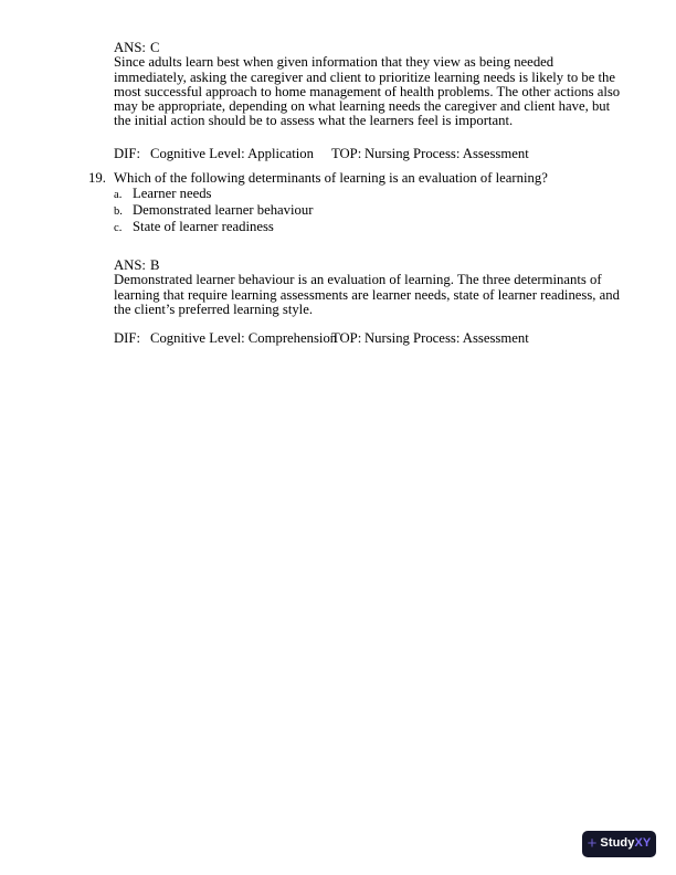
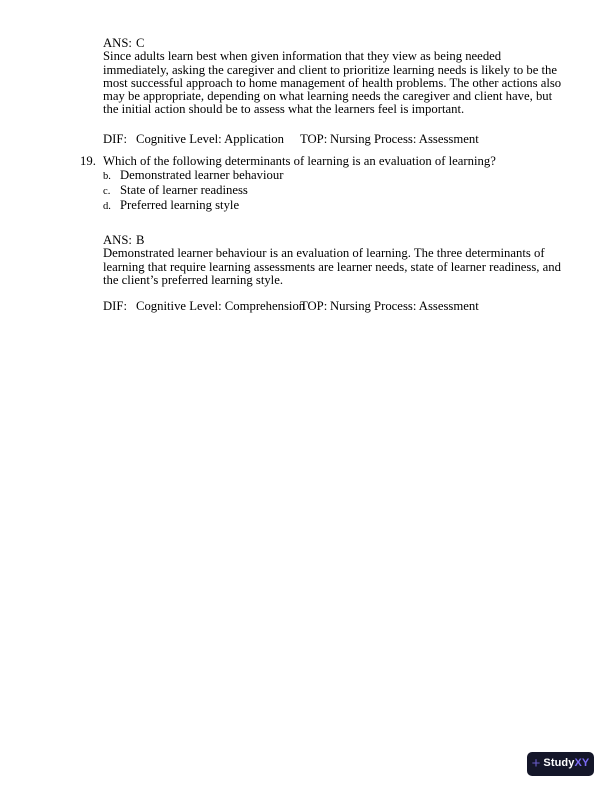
  ANS: C
  Since adults learn best when given information that they view as being needed
  immediately, asking the caregiver and client to prioritize learning needs is likely to be the
  most successful approach to home management of health problems. The other actions also
  may be appropriate, depending on what learning needs the caregiver and client have, but
  the initial action should be to assess what the learners feel is important.
  DIF:
  Cognitive Level: Application
  TOP:
  Nursing Process: Assessment
  19. Which of the following determinants of learning is an evaluation of learning?
- a. Learner needs
  b. Demonstrated learner behaviour
  c. State of learner readiness
+ d. Preferred learning style
  ANS: B
  Demonstrated learner behaviour is an evaluation of learning. The three determinants of
  learning that require learning assessments are learner needs, state of learner readiness, and
  the client’s preferred learning style.
  DIF:
  Cognitive Level: Comprehensio
  TOP:
  Nursing Process: Assessment
  +
  Study
  XY
